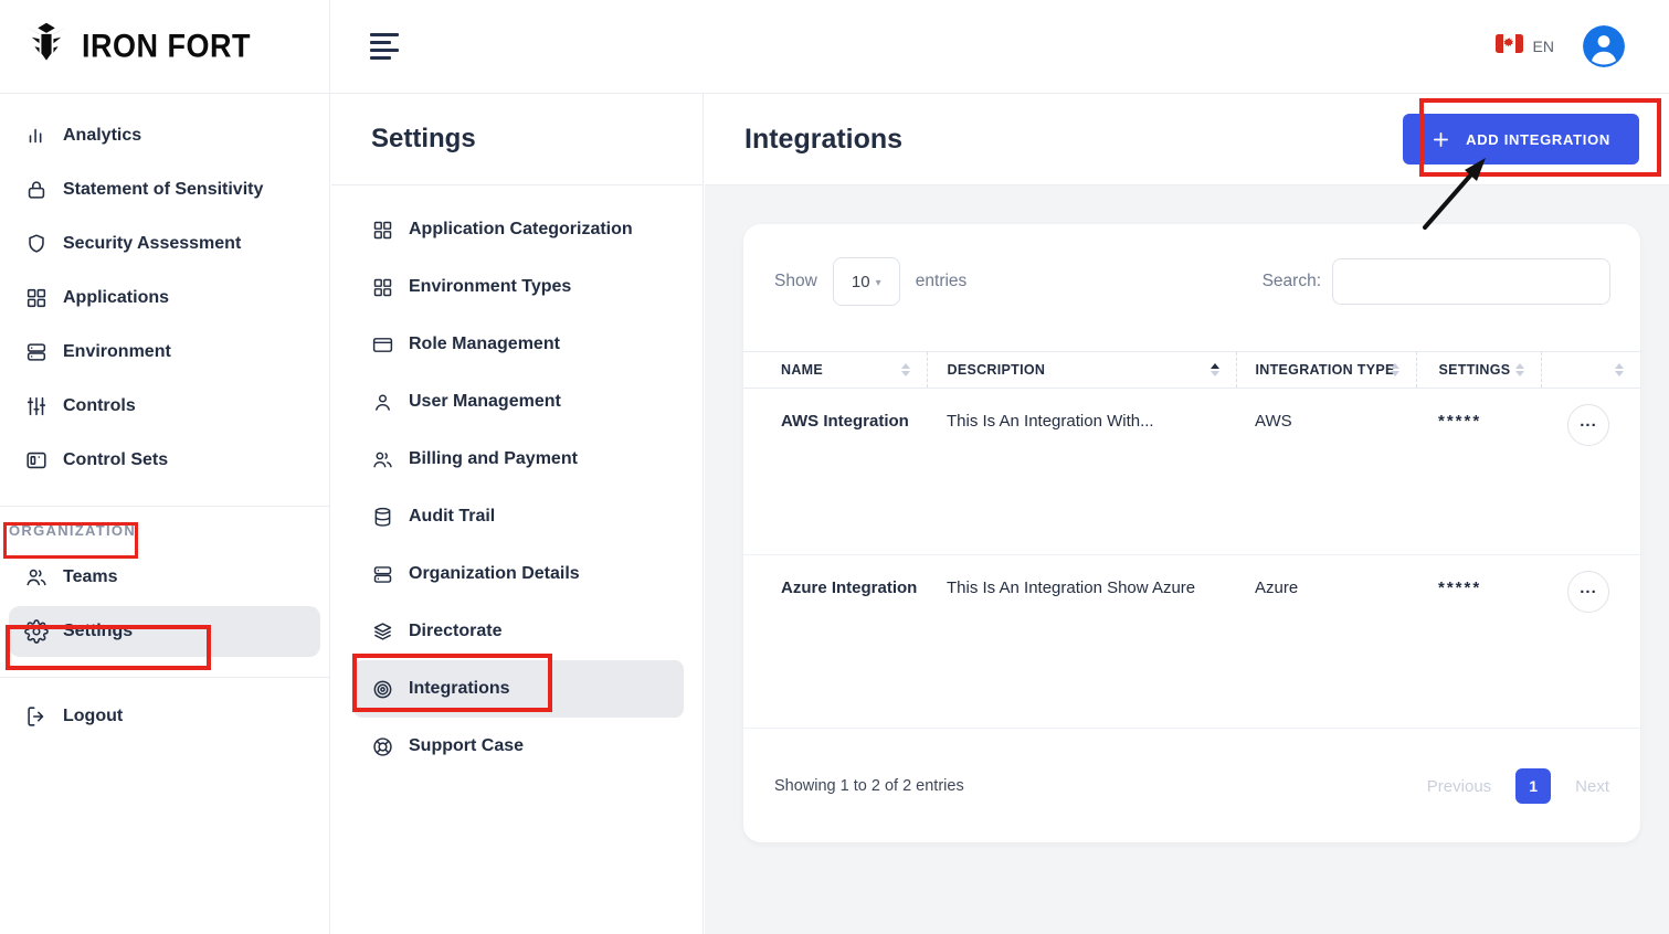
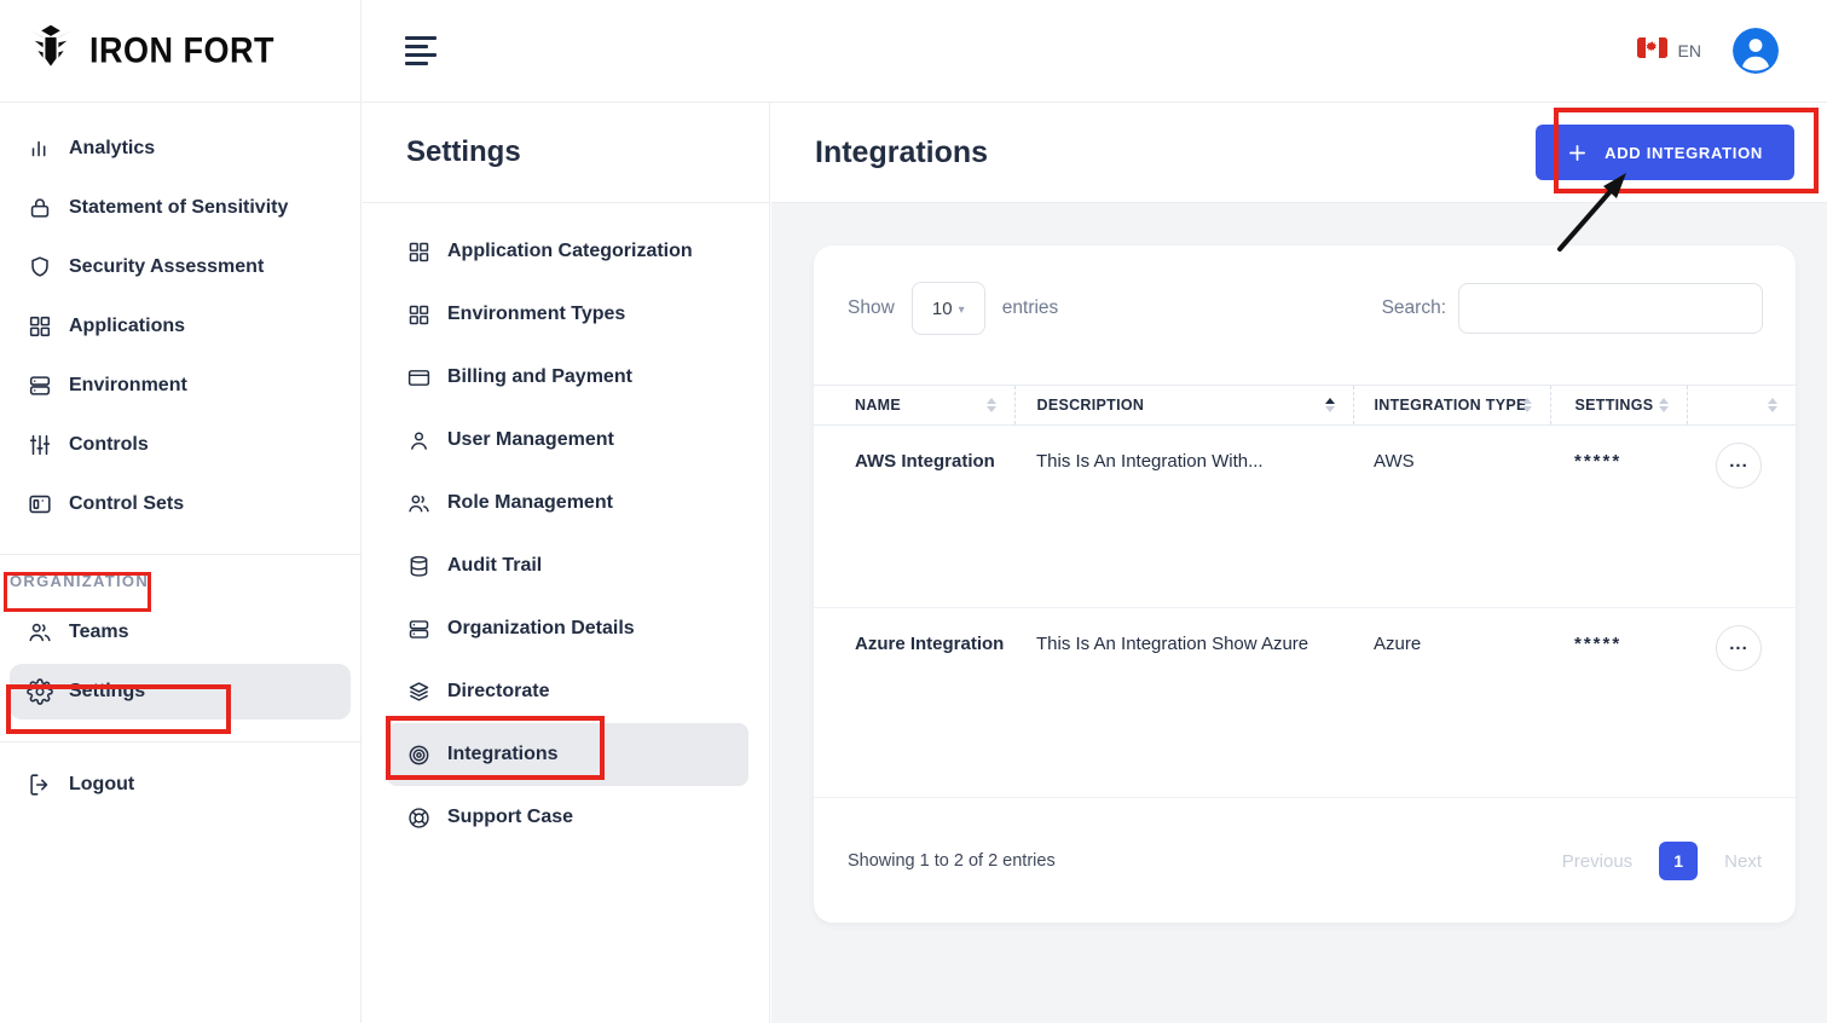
  IRON FORT
  EN
  Analytics
  Statement of Sensitivity
  Security Assessment
  Applications
  Environment
  Controls
  Control Sets
  ORGANIZATION
  Teams
  Settings
  Logout
  Settings
  Application Categorization
  Environment Types
- Role Management
+ Billing and Payment
  User Management
- Billing and Payment
+ Role Management
  Audit Trail
  Organization Details
  Directorate
  Integrations
  Support Case
  Integrations
  ADD INTEGRATION
  Show
  10
  ▾
  entries
  Search:
  NAME	DESCRIPTION	INTEGRATION TYPE	SETTINGS
  AWS Integration	This Is An Integration With...	AWS	*****	...
  Azure Integration	This Is An Integration Show Azure	Azure	*****	...
  Showing 1 to 2 of 2 entries
  Previous
  1
  Next
